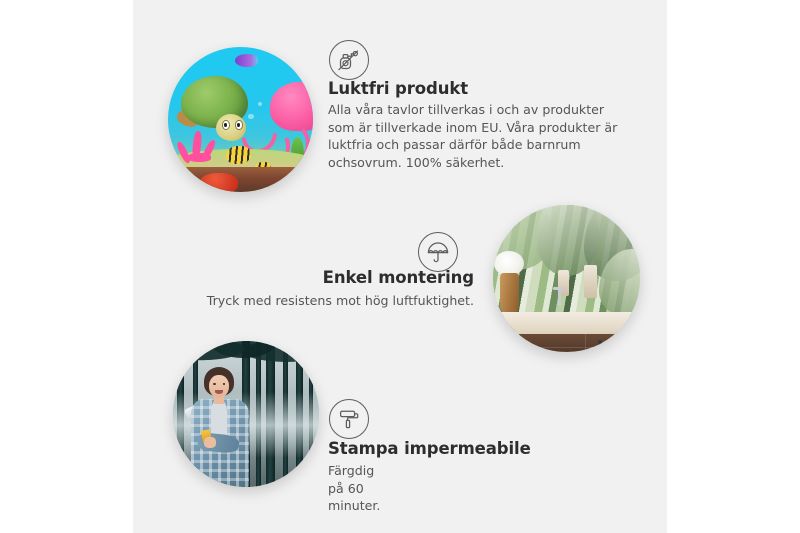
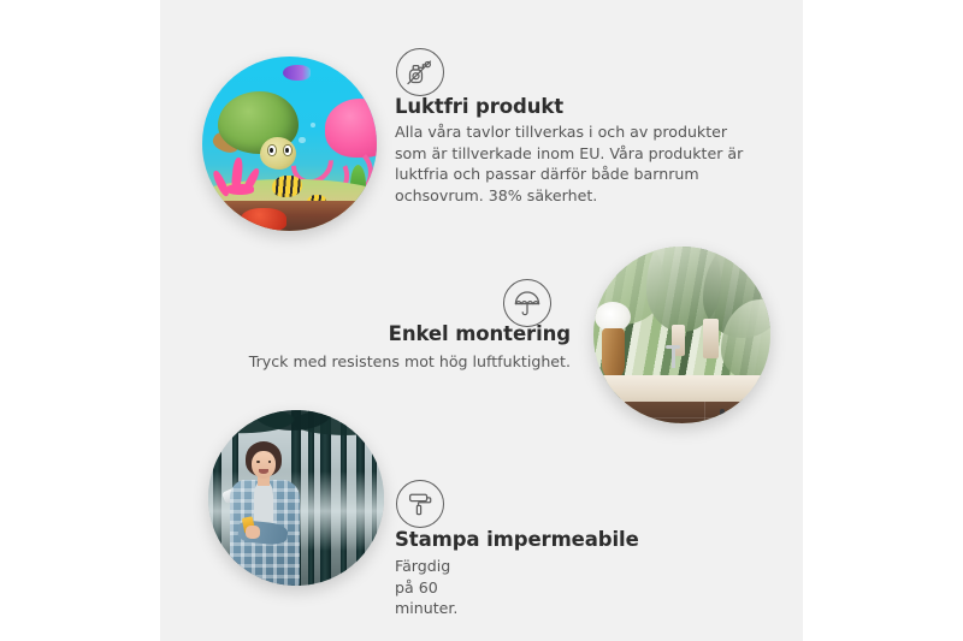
  Luktfri produkt
- Alla våra tavlor tillverkas i och av produkter som är tillverkade inom EU. Våra produkter är luktfria och passar därför både barnrum ochsovrum. 100% säkerhet.
+ Alla våra tavlor tillverkas i och av produkter som är tillverkade inom EU. Våra produkter är luktfria och passar därför både barnrum ochsovrum. 38% säkerhet.
  Enkel montering
  Tryck med resistens mot hög luftfuktighet.
  Stampa impermeabile
  Färgdig på 60 minuter.
